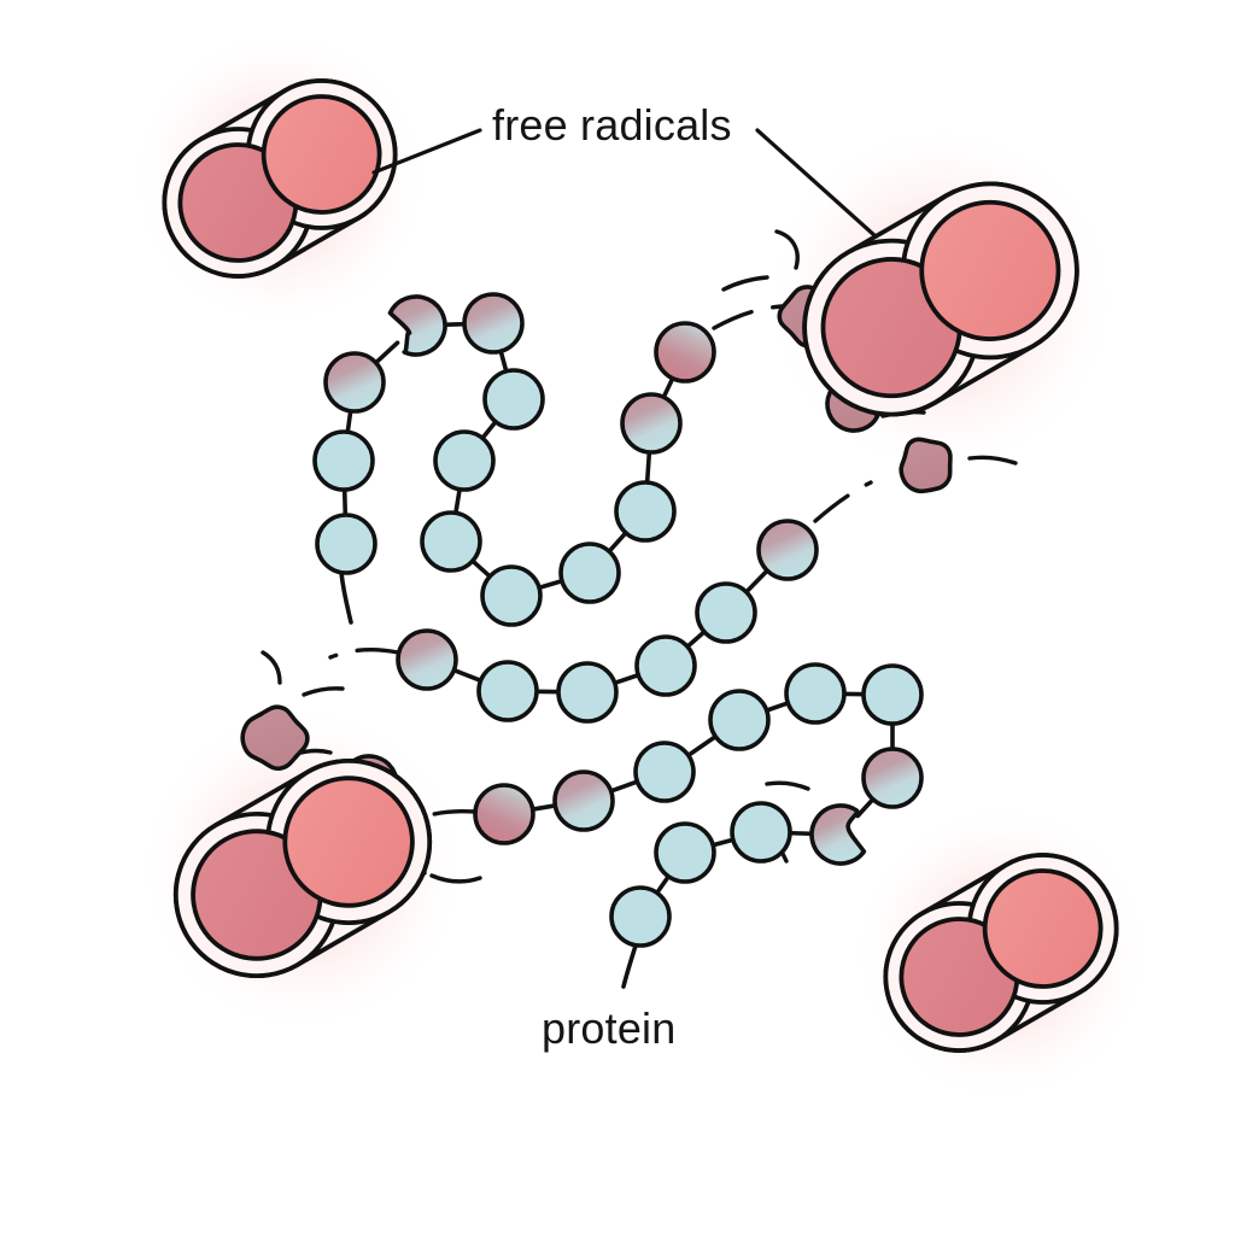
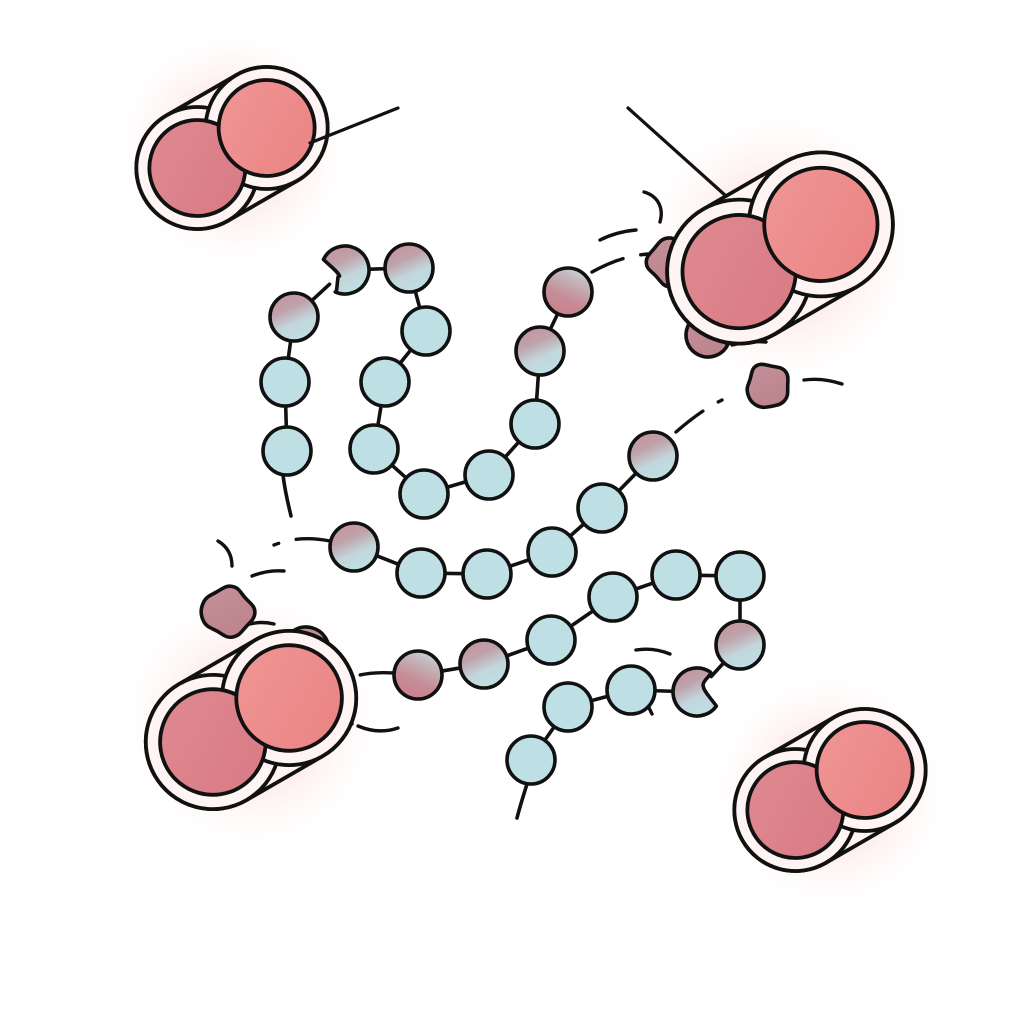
- free radicals
- protein
